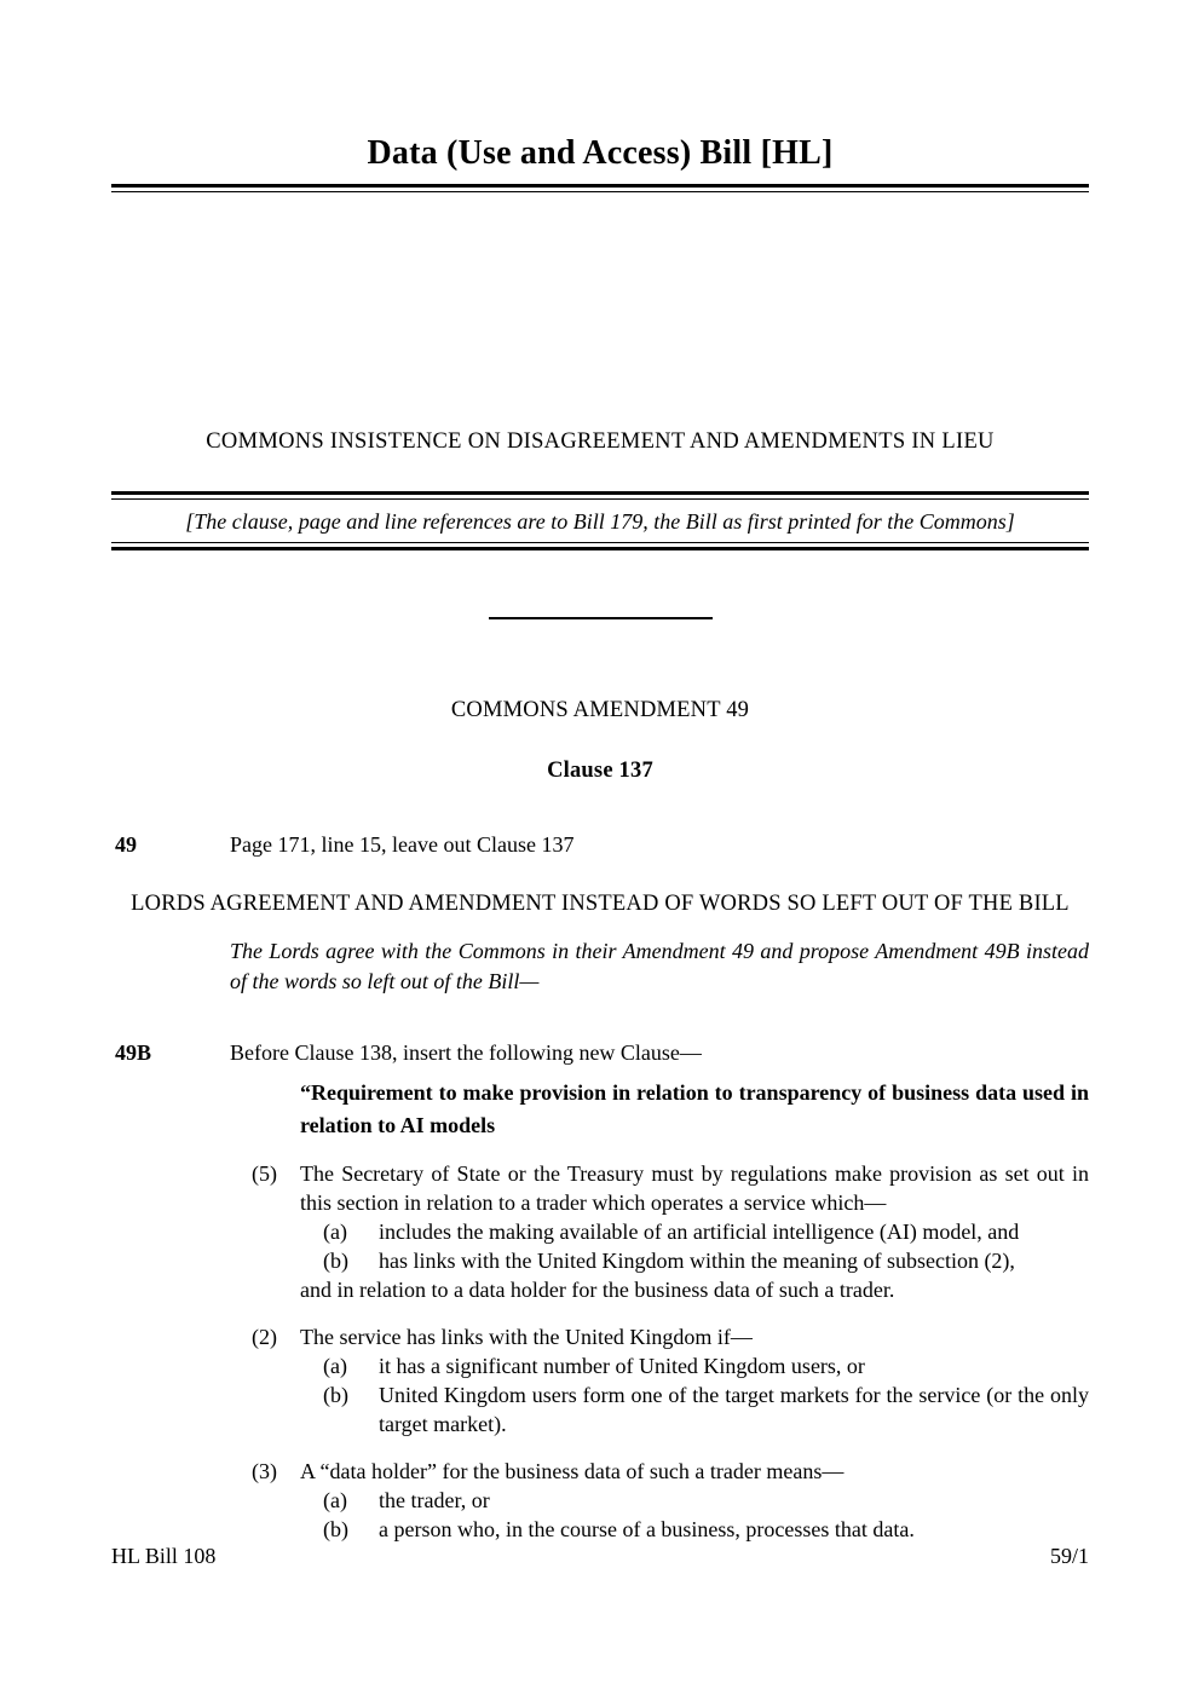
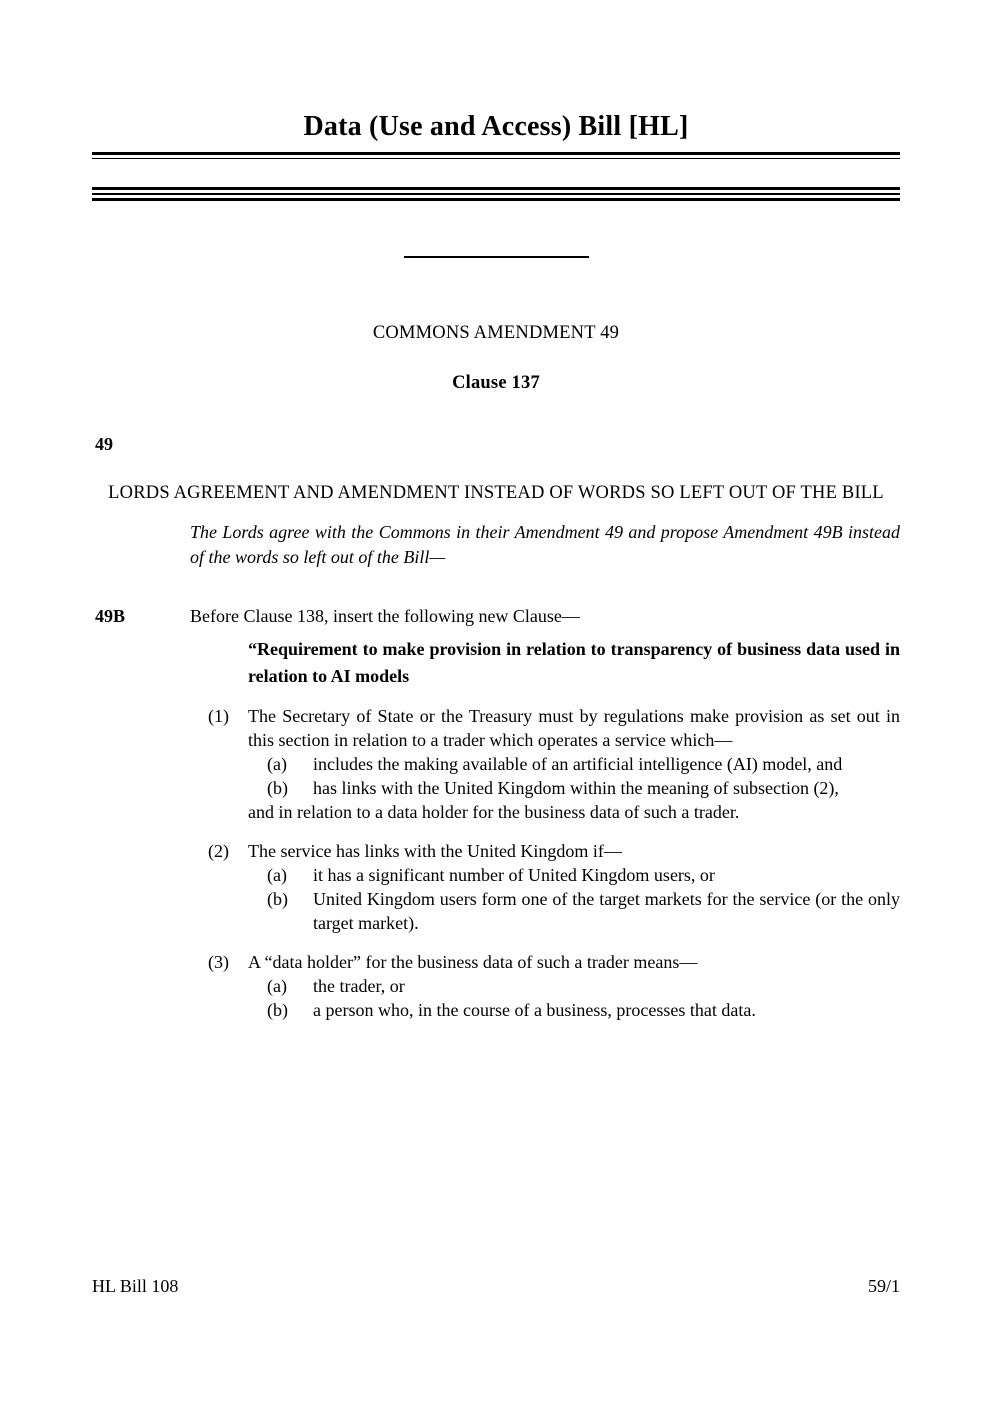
  Data (Use and Access) Bill [HL]
- COMMONS INSISTENCE ON DISAGREEMENT AND AMENDMENTS IN LIEU
- [The clause, page and line references are to Bill 179, the Bill as first printed for the Commons]
  COMMONS AMENDMENT 49
  Clause 137
  49
- Page 171, line 15, leave out Clause 137
  LORDS AGREEMENT AND AMENDMENT INSTEAD OF WORDS SO LEFT OUT OF THE BILL
  The Lords agree with the Commons in their Amendment 49 and propose Amendment 49B instead of the words so left out of the Bill—
  49B
  Before Clause 138, insert the following new Clause—
  “Requirement to make provision in relation to transparency of business data used in relation to AI models
- (5)
+ (1)
  The Secretary of State or the Treasury must by regulations make provision as set out in this section in relation to a trader which operates a service which—
  (a)
  includes the making available of an artificial intelligence (AI) model, and
  (b)
  has links with the United Kingdom within the meaning of subsection (2),
  and in relation to a data holder for the business data of such a trader.
  (2)
  The service has links with the United Kingdom if—
  (a)
  it has a significant number of United Kingdom users, or
  (b)
  United Kingdom users form one of the target markets for the service (or the only target market).
  (3)
  A “data holder” for the business data of such a trader means—
  (a)
  the trader, or
  (b)
  a person who, in the course of a business, processes that data.
  HL Bill 108
  59/1
